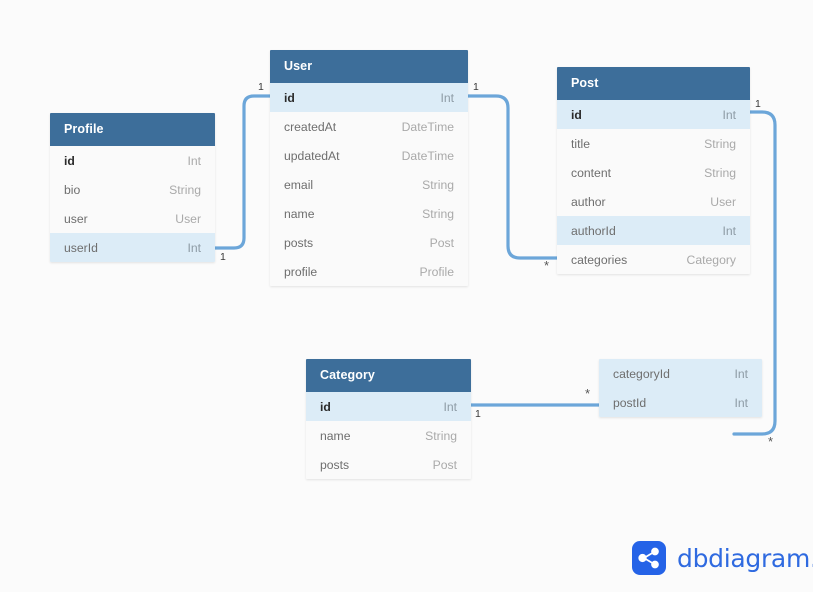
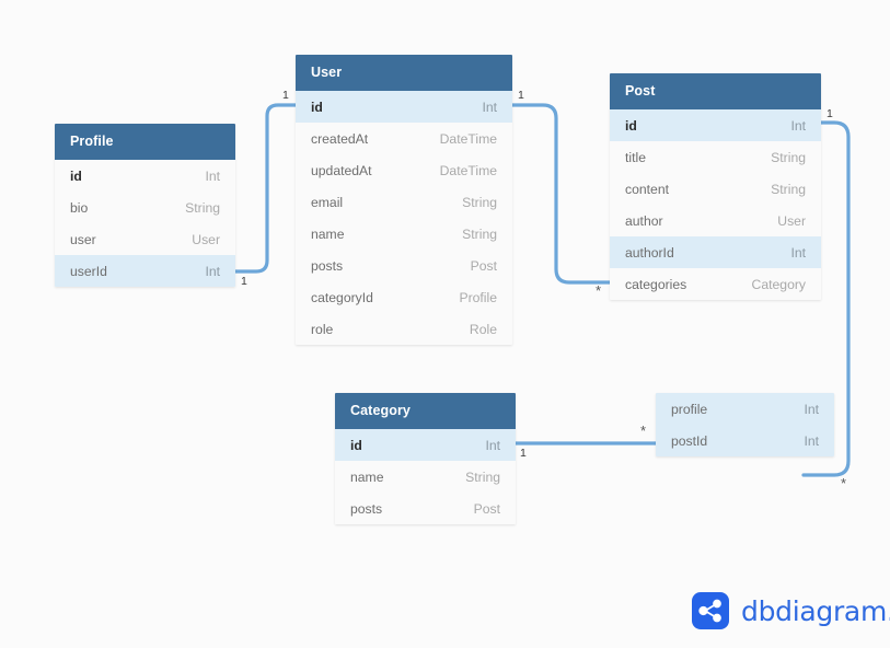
  Profile
  id
  Int
  bio
  String
  user
  User
  userId
  Int
  User
  id
  Int
  createdAt
  DateTime
  updatedAt
  DateTime
  email
  String
  name
  String
  posts
  Post
- profile
+ categoryId
  Profile
+ role
+ Role
  Post
  id
  Int
  title
  String
  content
  String
  author
  User
  authorId
  Int
  categories
  Category
  Category
  id
  Int
  name
  String
  posts
  Post
- categoryId
+ profile
  Int
  postId
  Int
  1
  1
  1
  *
  1
  *
  1
  *
  dbdiagram
